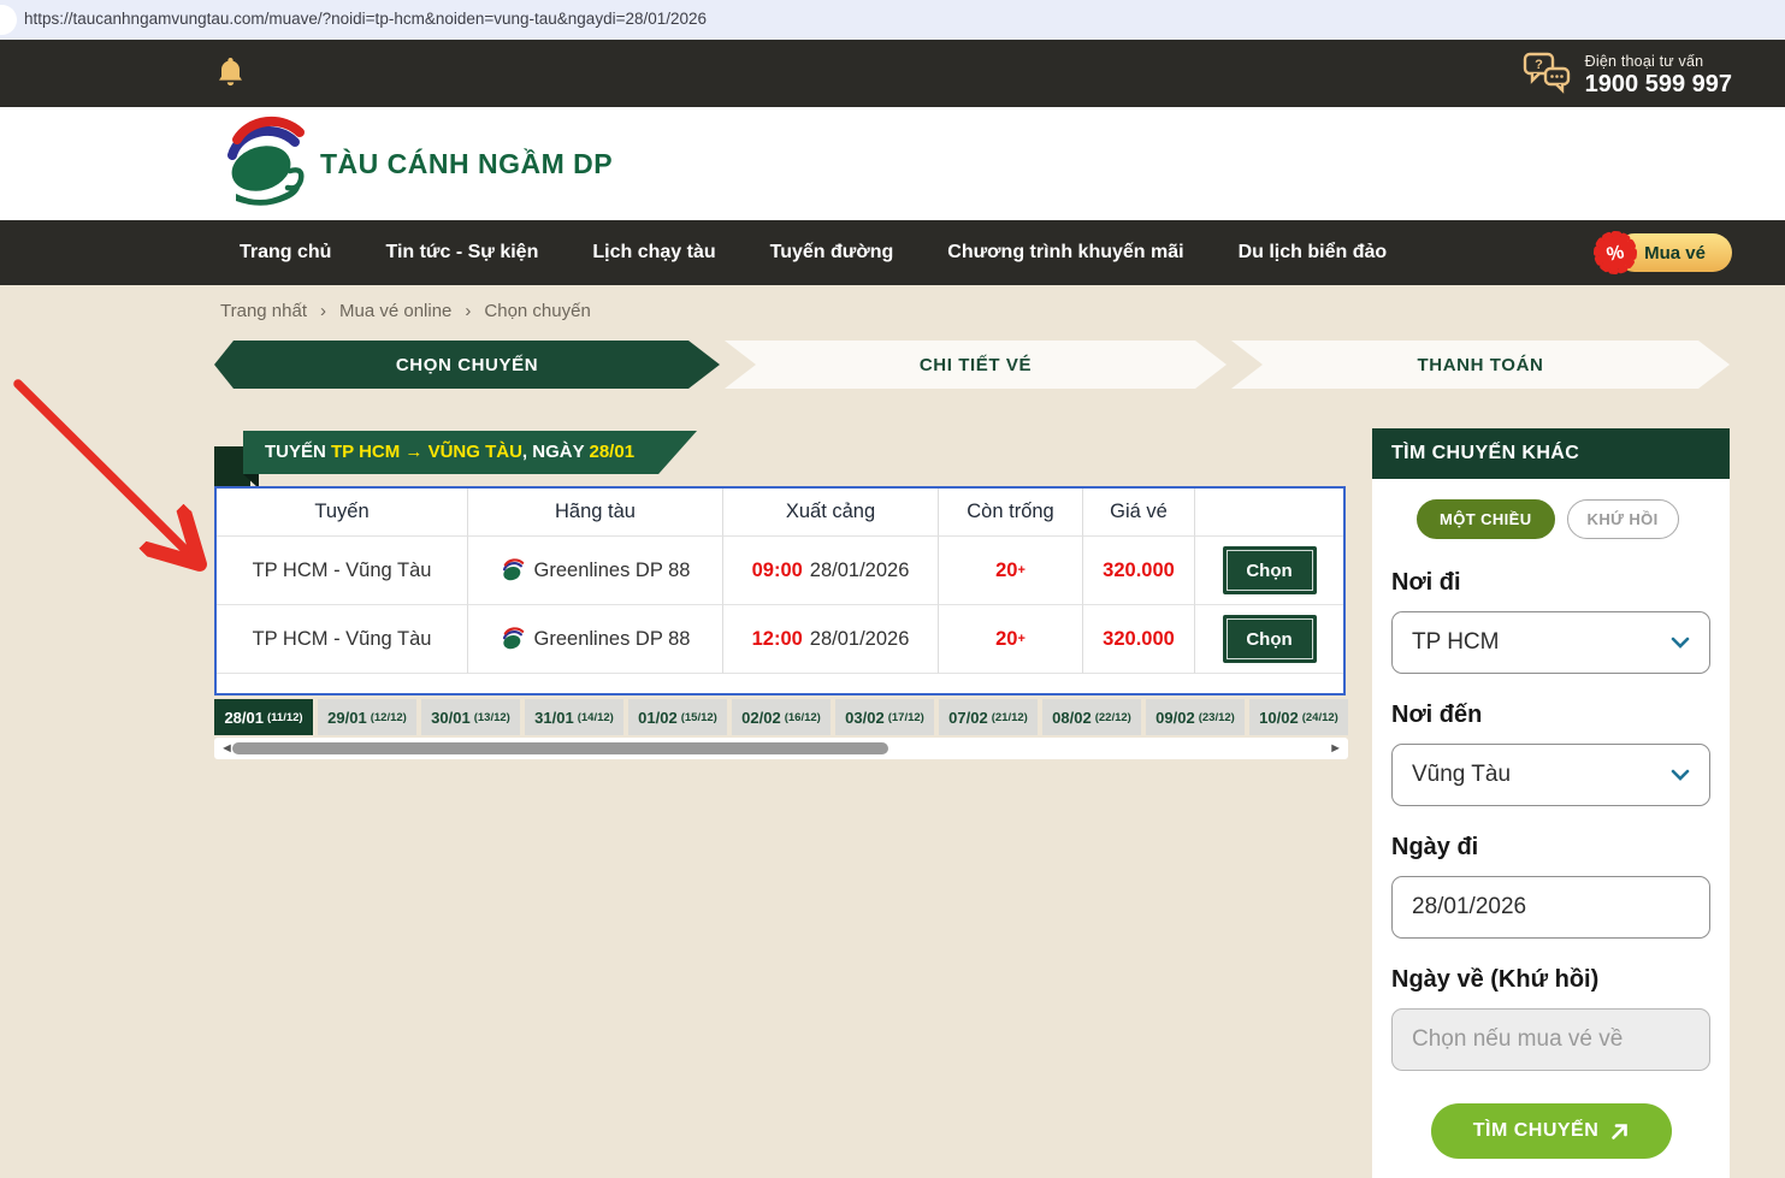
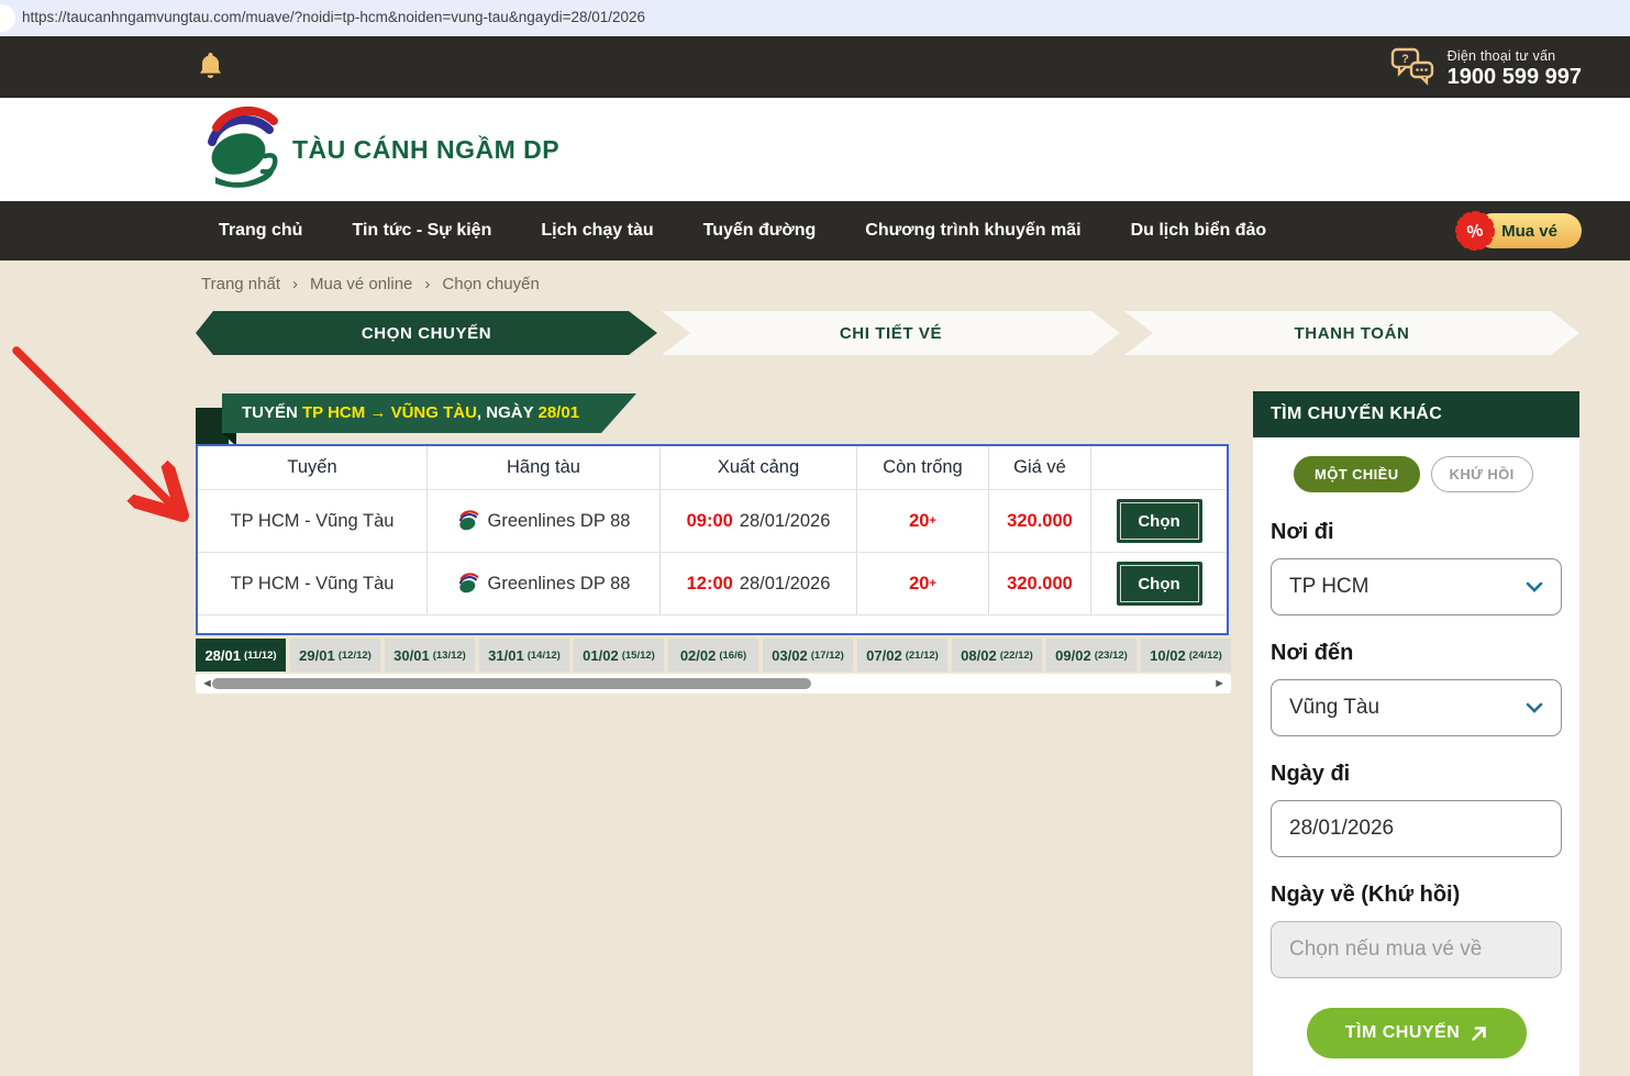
  https://taucanhngamvungtau.com/muave/?noidi=tp-hcm&noiden=vung-tau&ngaydi=28/01/2026
  ?
  Điện thoại tư vấn
  1900 599 997
  TÀU CÁNH NGẦM DP
  Trang chủ
  Tin tức - Sự kiện
  Lịch chạy tàu
  Tuyến đường
  Chương trình khuyến mãi
  Du lịch biển đảo
  Mua vé
  Trang nhất
  ›
  Mua vé online
  ›
  Chọn chuyến
  CHỌN CHUYẾN
  CHI TIẾT VÉ
  THANH TOÁN
  TUYẾN TP HCM → VŨNG TÀU, NGÀY 28/01
  Tuyến
  Hãng tàu
  Xuất cảng
  Còn trống
  Giá vé
  TP HCM - Vũng Tàu
  Greenlines DP 88
  09:00
  28/01/2026
  20
  +
  320.000
  Chọn
  TP HCM - Vũng Tàu
  Greenlines DP 88
  12:00
  28/01/2026
  20
  +
  320.000
  Chọn
  28/01
  (11/12)
  29/01
  (12/12)
  30/01
  (13/12)
  31/01
  (14/12)
  01/02
  (15/12)
  02/02
- (16/12)
+ (16/6)
  03/02
  (17/12)
  07/02
  (21/12)
  08/02
  (22/12)
  09/02
  (23/12)
  10/02
  (24/12)
  ◄
  ►
  TÌM CHUYẾN KHÁC
  MỘT CHIỀU
  KHỨ HỒI
  Nơi đi
  TP HCM
  Nơi đến
  Vũng Tàu
  Ngày đi
  28/01/2026
  Ngày về (Khứ hồi)
  Chọn nếu mua vé về
  TÌM CHUYẾN
